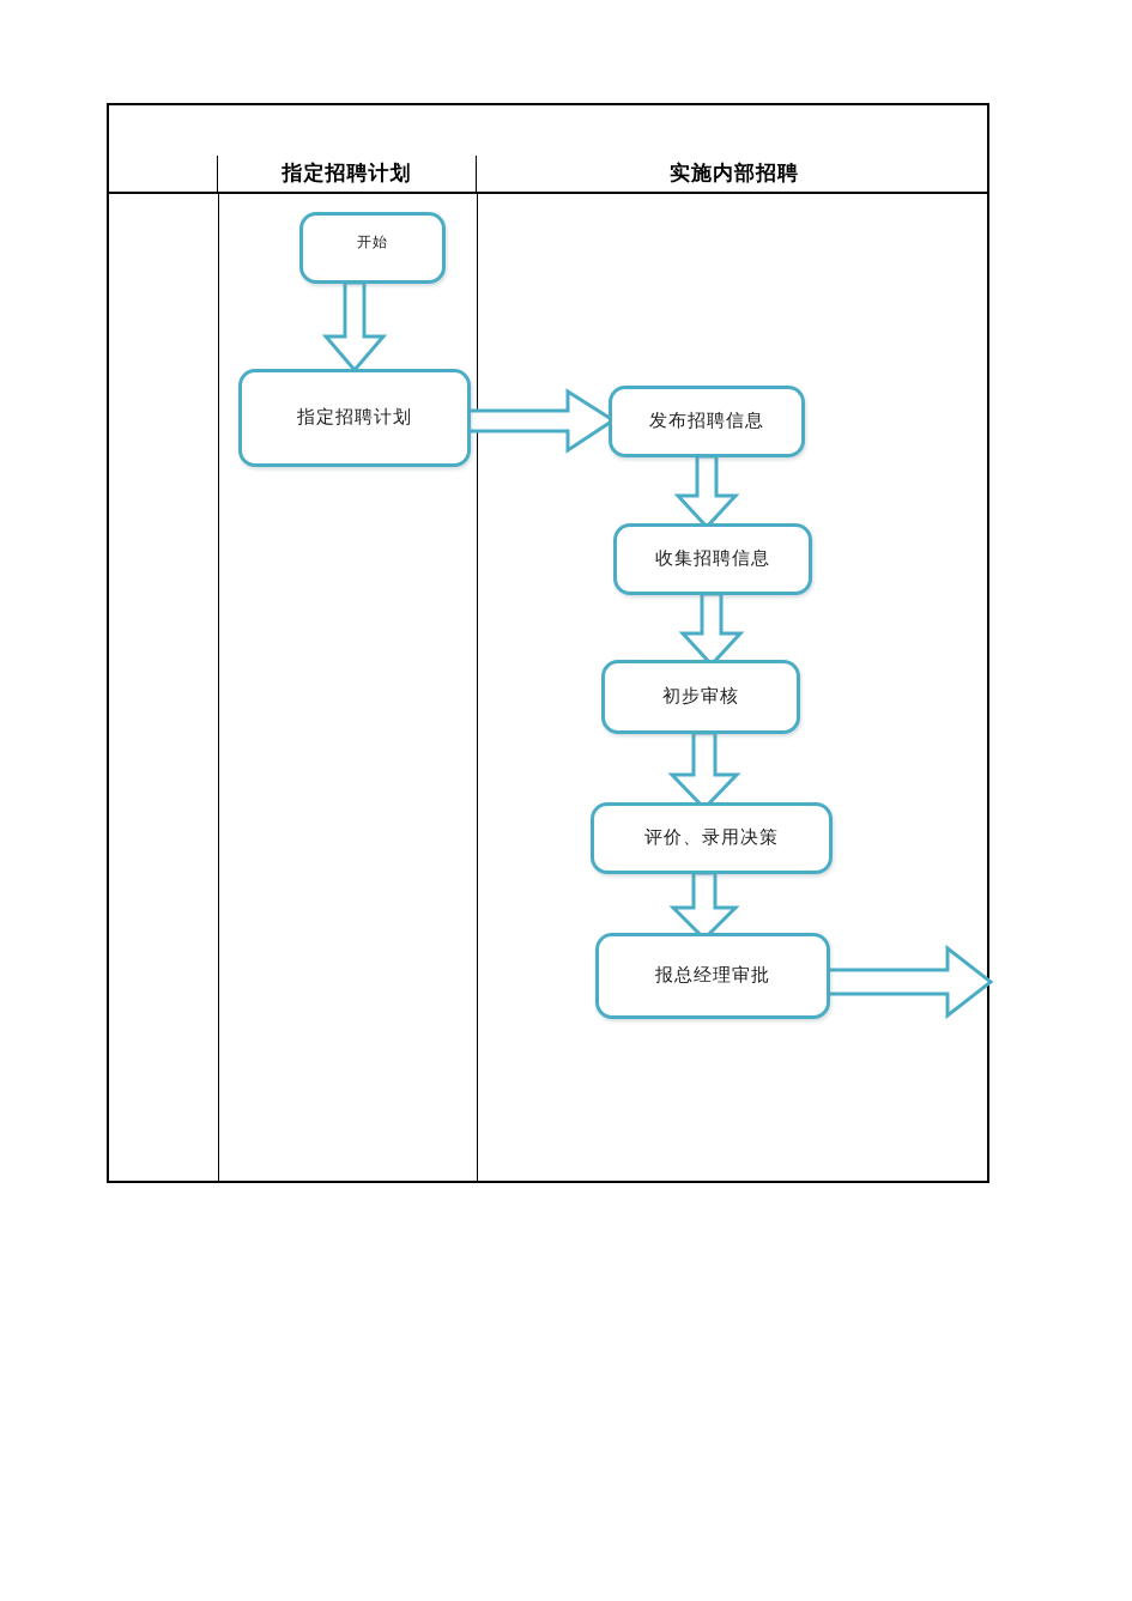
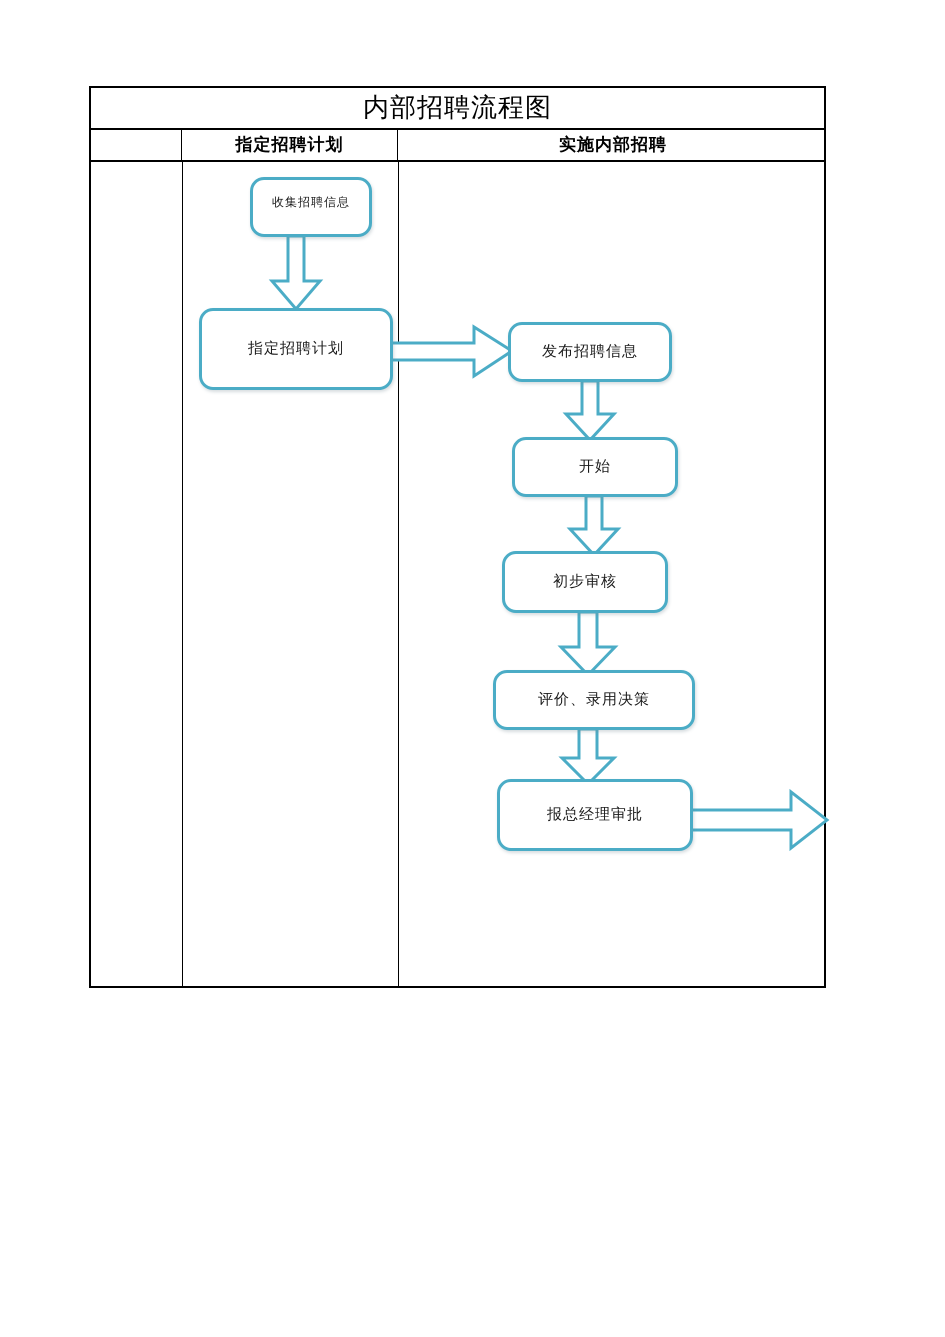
+ 内部招聘流程图
  指定招聘计划
  实施内部招聘
- 开始
+ 收集招聘信息
  指定招聘计划
  发布招聘信息
- 收集招聘信息
+ 开始
  初步审核
  评价、录用决策
  报总经理审批
